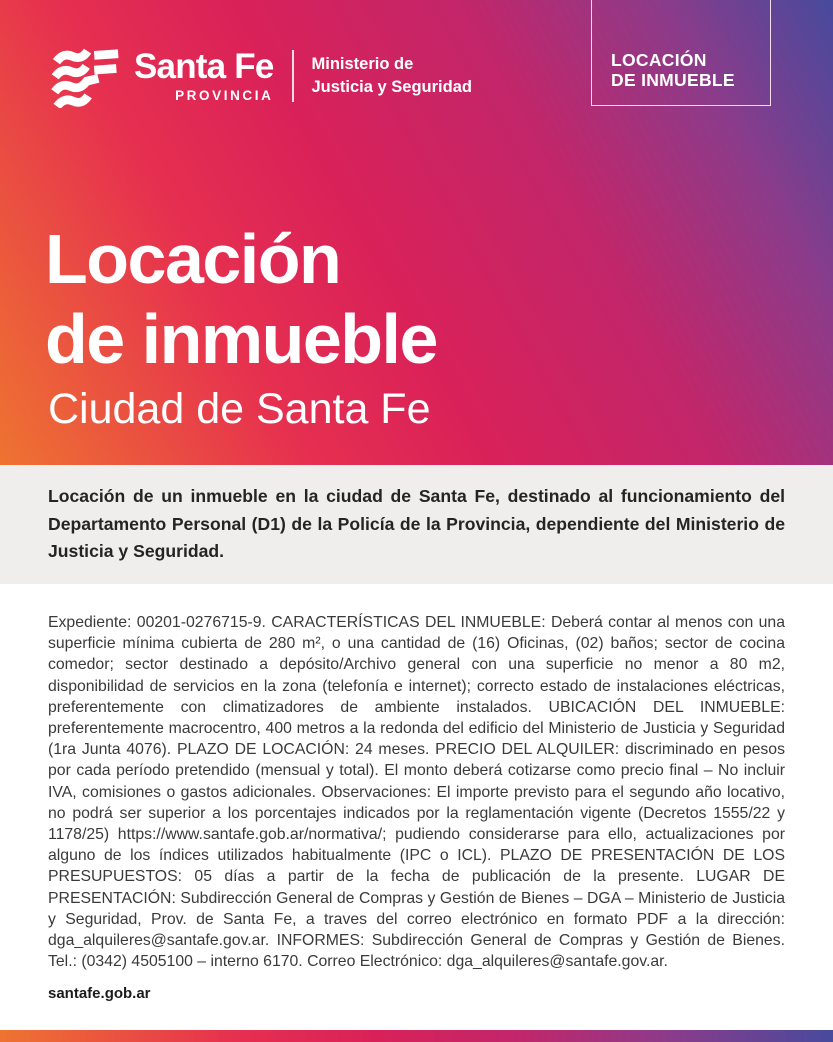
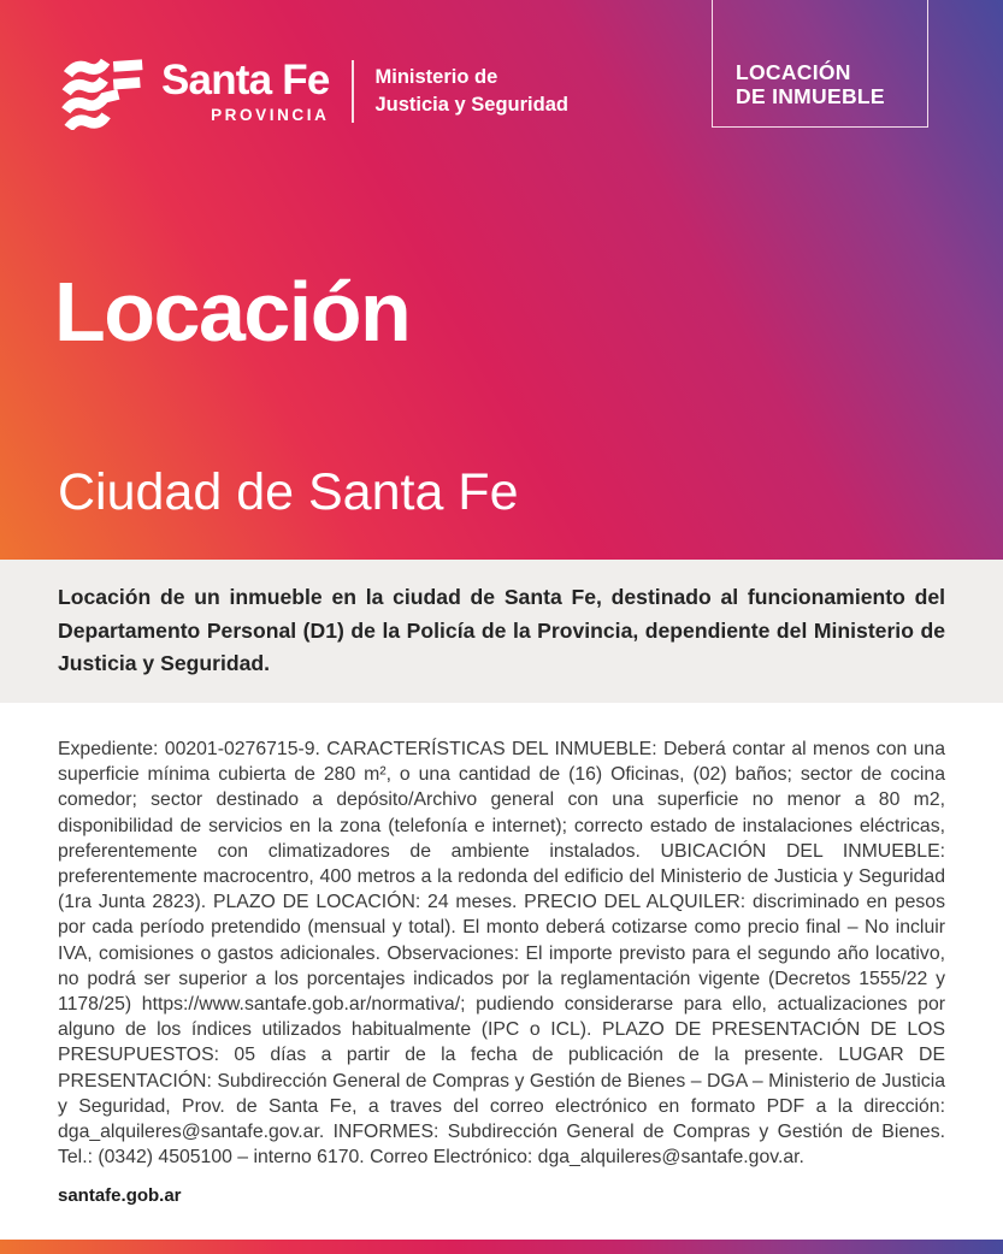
  Santa Fe
  PROVINCIA
  Ministerio de
  Justicia y Seguridad
  LOCACIÓN
  DE INMUEBLE
  Locación
- de inmueble
  Ciudad de Santa Fe
  Locación de un inmueble en la ciudad de Santa Fe, destinado al funcionamiento del Departamento Personal (D1) de la Policía de la Provincia, dependiente del Ministerio de Justicia y Seguridad.
- Expediente: 00201-0276715-9. CARACTERÍSTICAS DEL INMUEBLE: Deberá contar al menos con una superficie mínima cubierta de 280 m², o una cantidad de (16) Oficinas, (02) baños; sector de cocina comedor; sector destinado a depósito/Archivo general con una superficie no menor a 80 m2, disponibilidad de servicios en la zona (telefonía e internet); correcto estado de instalaciones eléctricas, preferentemente con climatizadores de ambiente instalados. UBICACIÓN DEL INMUEBLE: preferentemente macrocentro, 400 metros a la redonda del edificio del Ministerio de Justicia y Seguridad (1ra Junta 4076). PLAZO DE LOCACIÓN: 24 meses. PRECIO DEL ALQUILER: discriminado en pesos por cada período pretendido (mensual y total). El monto deberá cotizarse como precio final – No incluir IVA, comisiones o gastos adicionales. Observaciones: El importe previsto para el segundo año locativo, no podrá ser superior a los porcentajes indicados por la reglamentación vigente (Decretos 1555/22 y 1178/25) https://www.santafe.gob.ar/normativa/; pudiendo considerarse para ello, actualizaciones por alguno de los índices utilizados habitualmente (IPC o ICL). PLAZO DE PRESENTACIÓN DE LOS PRESUPUESTOS: 05 días a partir de la fecha de publicación de la presente. LUGAR DE PRESENTACIÓN: Subdirección General de Compras y Gestión de Bienes – DGA – Ministerio de Justicia y Seguridad, Prov. de Santa Fe, a traves del correo electrónico en formato PDF a la dirección: dga_alquileres@santafe.gov.ar. INFORMES: Subdirección General de Compras y Gestión de Bienes. Tel.: (0342) 4505100 – interno 6170. Correo Electrónico: dga_alquileres@santafe.gov.ar.
+ Expediente: 00201-0276715-9. CARACTERÍSTICAS DEL INMUEBLE: Deberá contar al menos con una superficie mínima cubierta de 280 m², o una cantidad de (16) Oficinas, (02) baños; sector de cocina comedor; sector destinado a depósito/Archivo general con una superficie no menor a 80 m2, disponibilidad de servicios en la zona (telefonía e internet); correcto estado de instalaciones eléctricas, preferentemente con climatizadores de ambiente instalados. UBICACIÓN DEL INMUEBLE: preferentemente macrocentro, 400 metros a la redonda del edificio del Ministerio de Justicia y Seguridad (1ra Junta 2823). PLAZO DE LOCACIÓN: 24 meses. PRECIO DEL ALQUILER: discriminado en pesos por cada período pretendido (mensual y total). El monto deberá cotizarse como precio final – No incluir IVA, comisiones o gastos adicionales. Observaciones: El importe previsto para el segundo año locativo, no podrá ser superior a los porcentajes indicados por la reglamentación vigente (Decretos 1555/22 y 1178/25) https://www.santafe.gob.ar/normativa/; pudiendo considerarse para ello, actualizaciones por alguno de los índices utilizados habitualmente (IPC o ICL). PLAZO DE PRESENTACIÓN DE LOS PRESUPUESTOS: 05 días a partir de la fecha de publicación de la presente. LUGAR DE PRESENTACIÓN: Subdirección General de Compras y Gestión de Bienes – DGA – Ministerio de Justicia y Seguridad, Prov. de Santa Fe, a traves del correo electrónico en formato PDF a la dirección: dga_alquileres@santafe.gov.ar. INFORMES: Subdirección General de Compras y Gestión de Bienes. Tel.: (0342) 4505100 – interno 6170. Correo Electrónico: dga_alquileres@santafe.gov.ar.
  santafe.gob.ar
